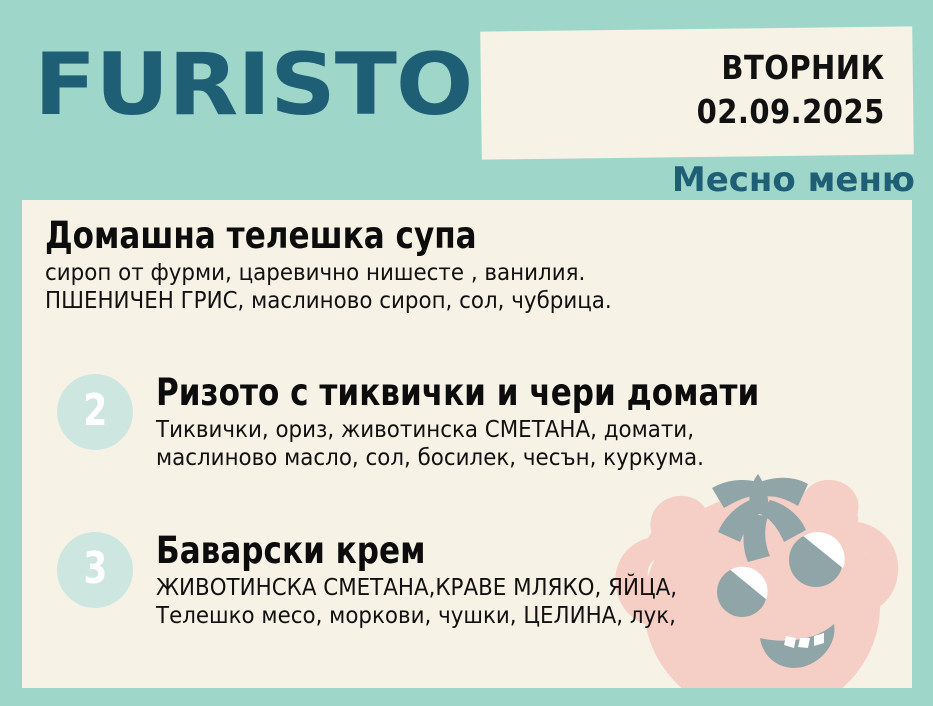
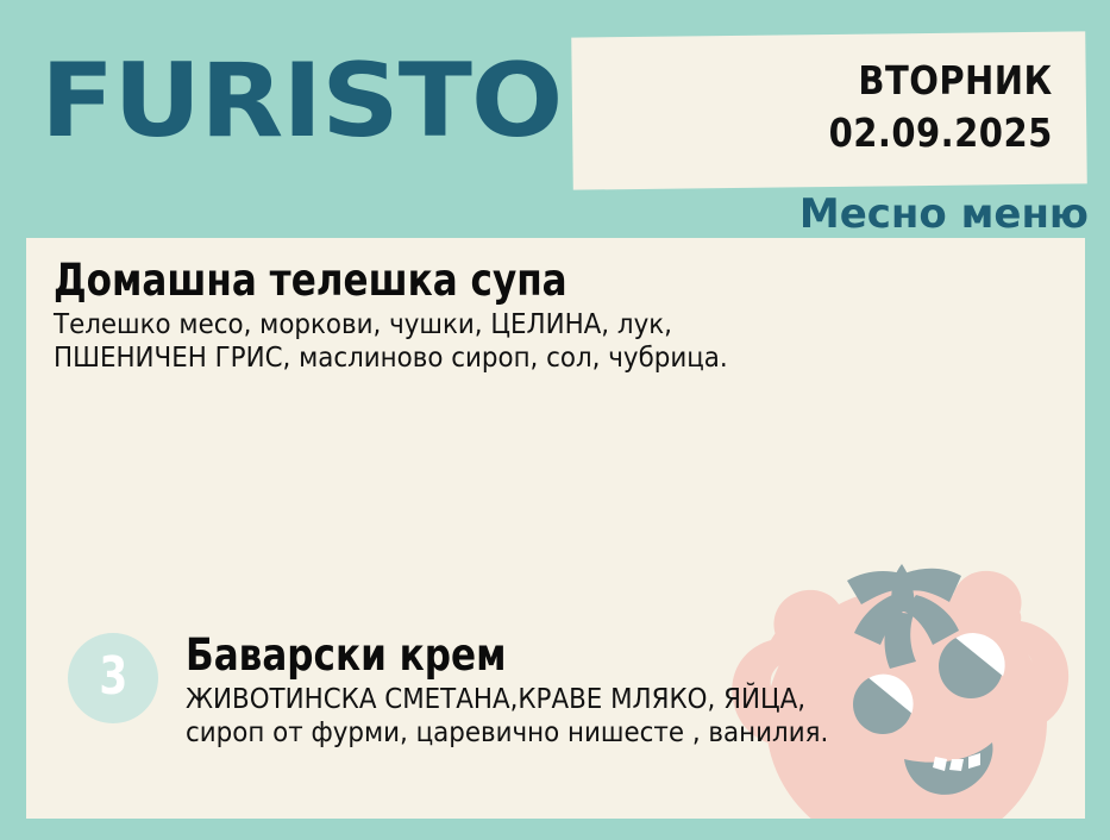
  FURISTO
  ВТОРНИК
  02.09.2025
  Месно меню
  Домашна телешка супа
- сироп от фурми, царевично нишесте , ванилия.
+ Телешко месо, моркови, чушки, ЦЕЛИНА, лук,
  ПШЕНИЧЕН ГРИС, маслиново сироп, сол, чубрица.
- 2
- Ризото с тиквички и чери домати
- Тиквички, ориз, животинска СМЕТАНА, домати,
- маслиново масло, сол, босилек, чесън, куркума.
  3
  Баварски крем
  ЖИВОТИНСКА СМЕТАНА,КРАВЕ МЛЯКО, ЯЙЦА,
- Телешко месо, моркови, чушки, ЦЕЛИНА, лук,
+ сироп от фурми, царевично нишесте , ванилия.
